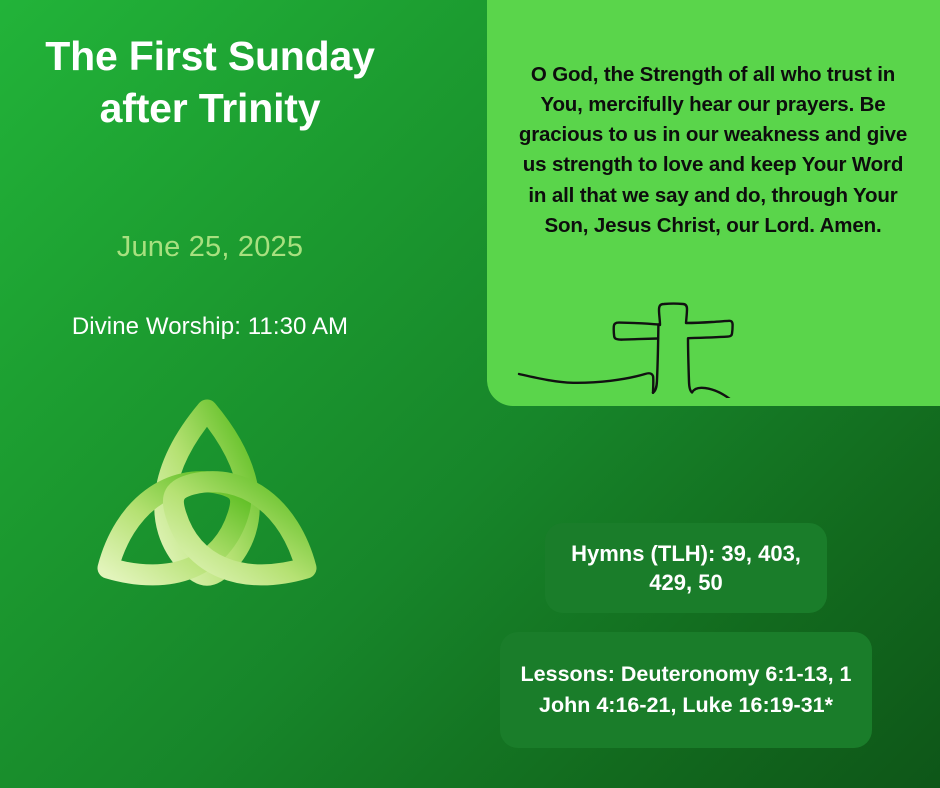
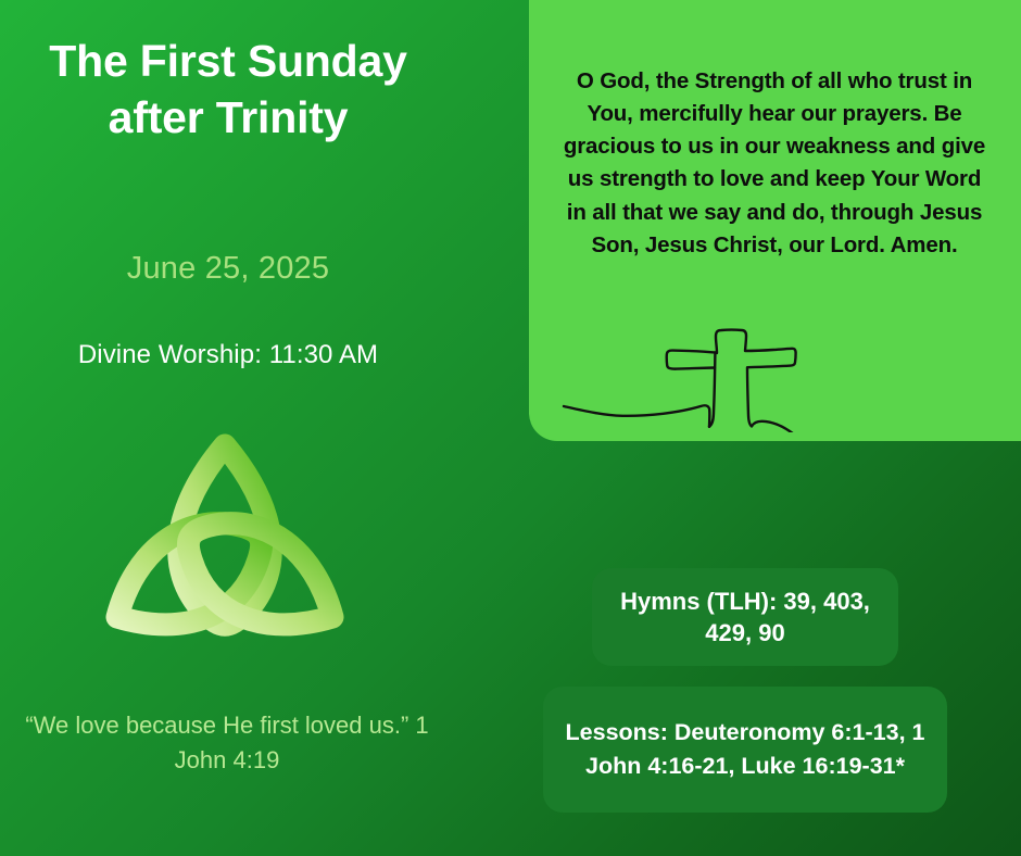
  The First Sunday after Trinity
  June 25, 2025
  Divine Worship: 11:30 AM
+ “We love because He first loved us.” 1 John 4:19
- O God, the Strength of all who trust in You, mercifully hear our prayers. Be gracious to us in our weakness and give us strength to love and keep Your Word in all that we say and do, through Your Son, Jesus Christ, our Lord. Amen.
+ O God, the Strength of all who trust in You, mercifully hear our prayers. Be gracious to us in our weakness and give us strength to love and keep Your Word in all that we say and do, through Jesus Son, Jesus Christ, our Lord. Amen.
- Hymns (TLH): 39, 403, 429, 50
+ Hymns (TLH): 39, 403, 429, 90
  Lessons: Deuteronomy 6:1-13, 1 John 4:16-21, Luke 16:19-31*
